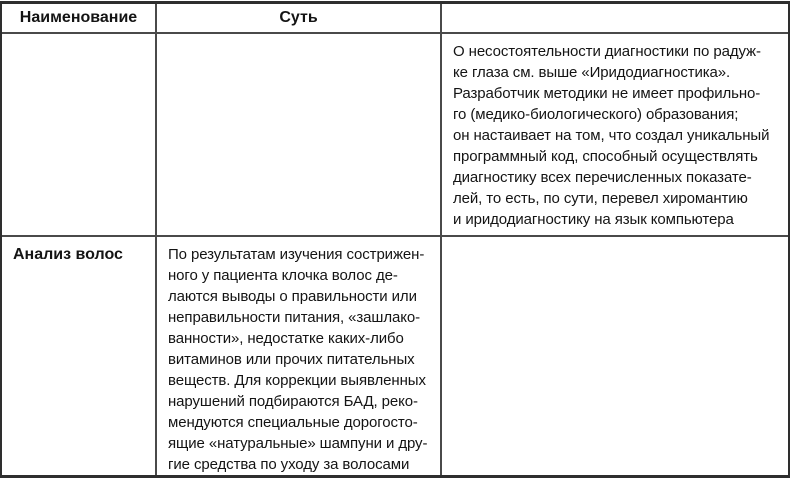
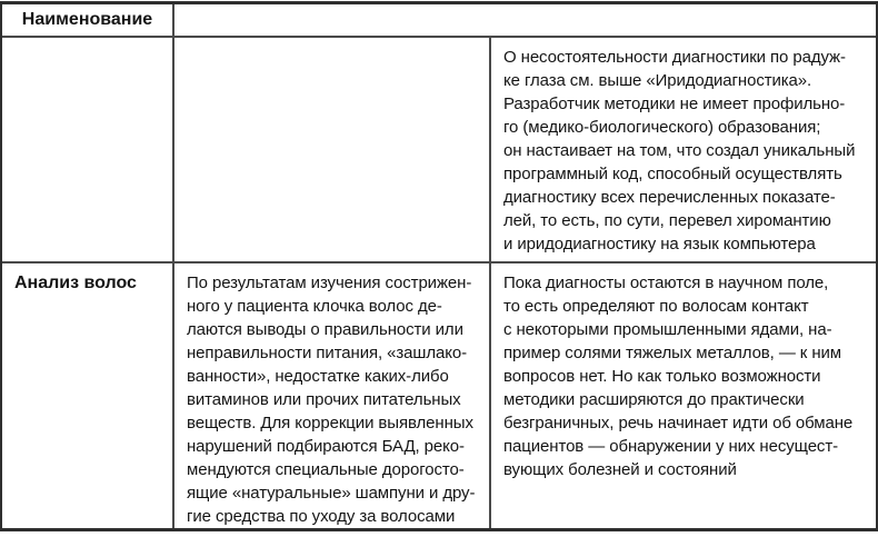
  Наименование
- Суть
  О несостоятельности диагностики по радуж-
  ке глаза см. выше «Иридодиагностика».
  Разработчик методики не имеет профильно-
  го (медико-биологического) образования;
  он настаивает на том, что создал уникальный
  программный код, способный осуществлять
  диагностику всех перечисленных показате-
  лей, то есть, по сути, перевел хиромантию
  и иридодиагностику на язык компьютера
  Анализ волос
  По результатам изучения сострижен-
  ного у пациента клочка волос де-
  лаются выводы о правильности или
  неправильности питания, «зашлако-
  ванности», недостатке каких-либо
  витаминов или прочих питательных
  веществ. Для коррекции выявленных
  нарушений подбираются БАД, реко-
  мендуются специальные дорогосто-
  ящие «натуральные» шампуни и дру-
  гие средства по уходу за волосами
+ Пока диагносты остаются в научном поле,
+ то есть определяют по волосам контакт
+ с некоторыми промышленными ядами, на-
+ пример солями тяжелых металлов, — к ним
+ вопросов нет. Но как только возможности
+ методики расширяются до практически
+ безграничных, речь начинает идти об обмане
+ пациентов — обнаружении у них несущест-
+ вующих болезней и состояний
